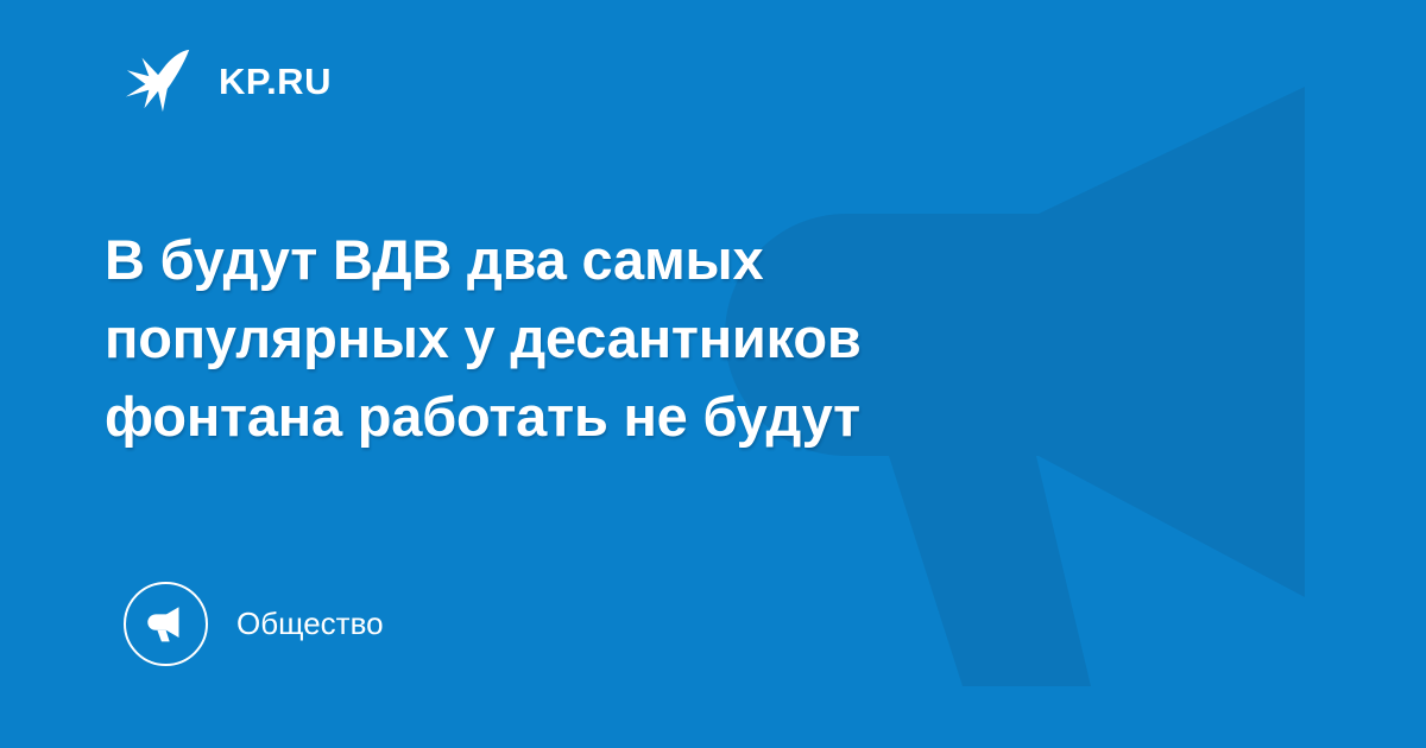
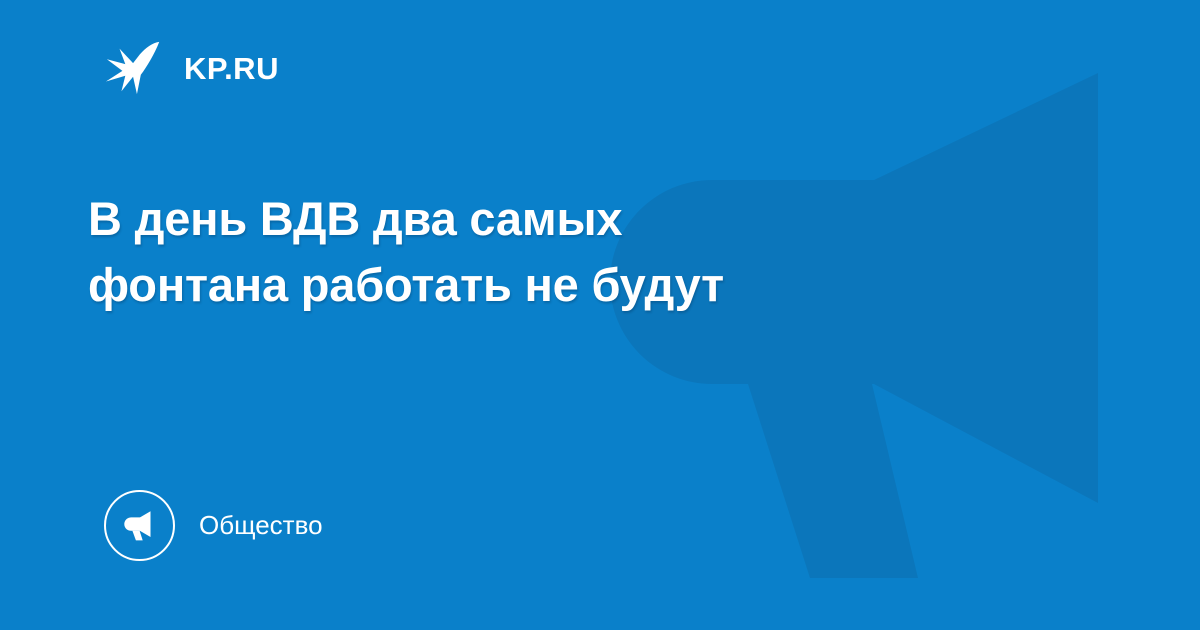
  KP.RU
- В будут ВДВ два самых
+ В день ВДВ два самых
- популярных у десантников
  фонтана работать не будут
  Общество
